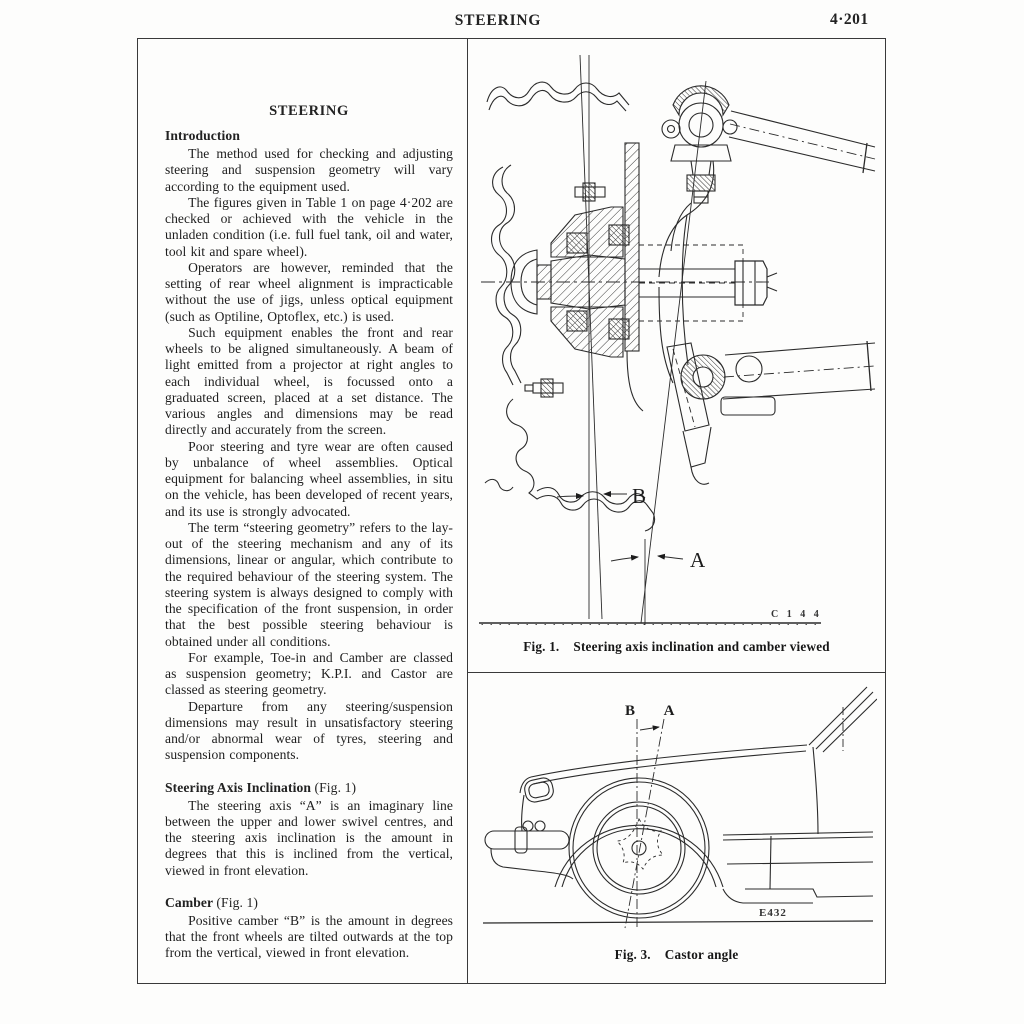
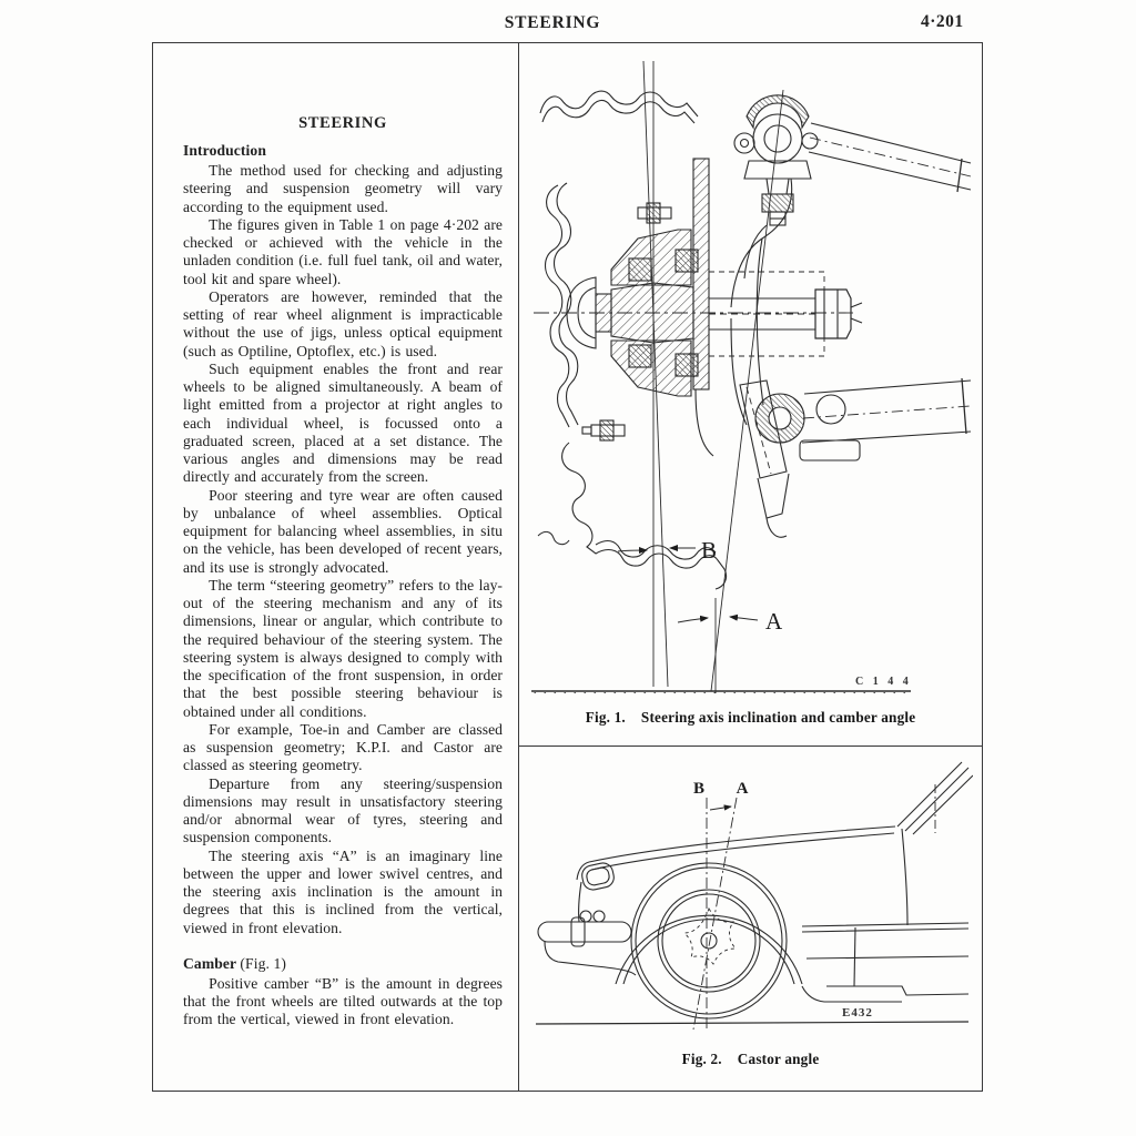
  STEERING
  4·201
  STEERING
  Introduction
  The method used for checking and adjusting steering and suspension geometry will vary according to the equipment used.
  The figures given in Table 1 on page 4·202 are checked or achieved with the vehicle in the unladen condition (i.e. full fuel tank, oil and water, tool kit and spare wheel).
  Operators are however, reminded that the setting of rear wheel alignment is impracticable without the use of jigs, unless optical equipment (such as Optiline, Optoflex, etc.) is used.
  Such equipment enables the front and rear wheels to be aligned simultaneously. A beam of light emitted from a projector at right angles to each individual wheel, is focussed onto a graduated screen, placed at a set distance. The various angles and dimensions may be read directly and accurately from the screen.
  Poor steering and tyre wear are often caused by unbalance of wheel assemblies. Optical equipment for balancing wheel assemblies, in situ on the vehicle, has been developed of recent years, and its use is strongly advocated.
  The term “steering geometry” refers to the lay-out of the steering mechanism and any of its dimensions, linear or angular, which contribute to the required behaviour of the steering system. The steering system is always designed to comply with the specification of the front suspension, in order that the best possible steering behaviour is obtained under all conditions.
  For example, Toe-in and Camber are classed as suspension geometry; K.P.I. and Castor are classed as steering geometry.
  Departure from any steering/suspension dimensions may result in unsatisfactory steering and/or abnormal wear of tyres, steering and suspension components.
- Steering Axis Inclination (Fig. 1)
  The steering axis “A” is an imaginary line between the upper and lower swivel centres, and the steering axis inclination is the amount in degrees that this is inclined from the vertical, viewed in front elevation.
  Camber (Fig. 1)
  Positive camber “B” is the amount in degrees that the front wheels are tilted outwards at the top from the vertical, viewed in front elevation.
  B
  A
  C 1 4 4
- Fig. 1. Steering axis inclination and camber viewed
+ Fig. 1. Steering axis inclination and camber angle
  B
  A
  E432
- Fig. 3. Castor angle
+ Fig. 2. Castor angle
